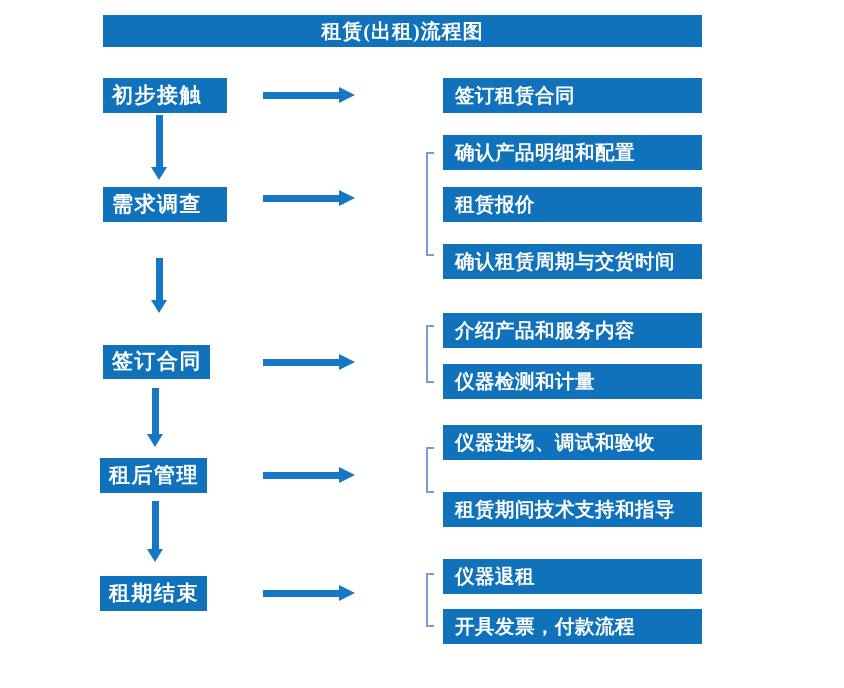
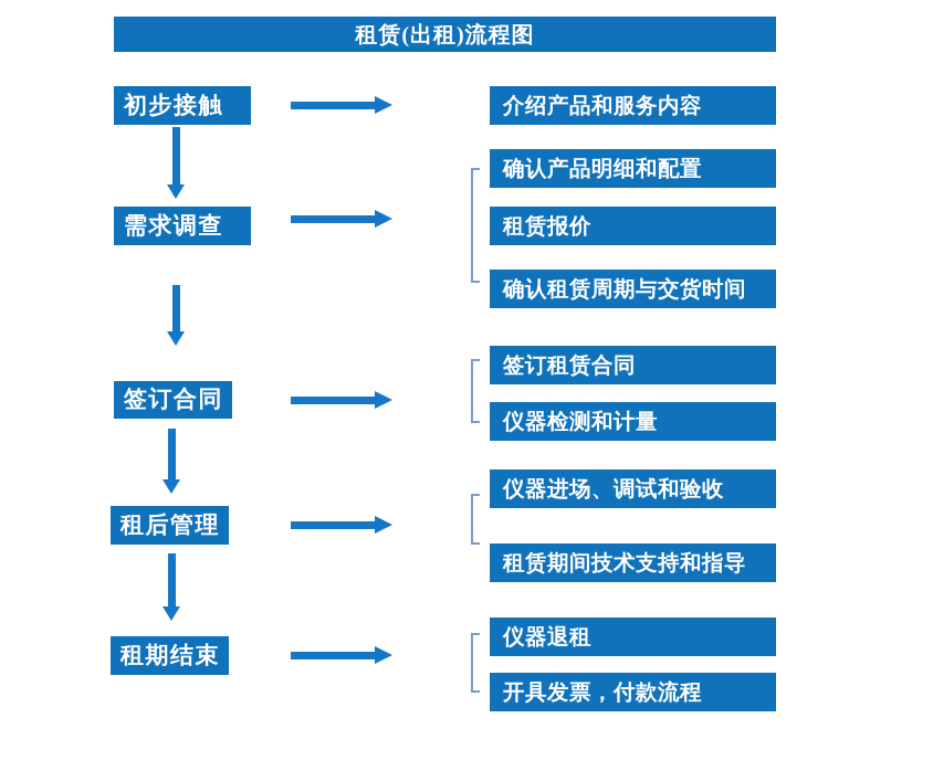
  租赁(出租)流程图
  初步接触
  需求调查
  签订合同
  租后管理
  租期结束
- 签订租赁合同
+ 介绍产品和服务内容
  确认产品明细和配置
  租赁报价
  确认租赁周期与交货时间
- 介绍产品和服务内容
+ 签订租赁合同
  仪器检测和计量
  仪器进场、调试和验收
  租赁期间技术支持和指导
  仪器退租
  开具发票，付款流程
